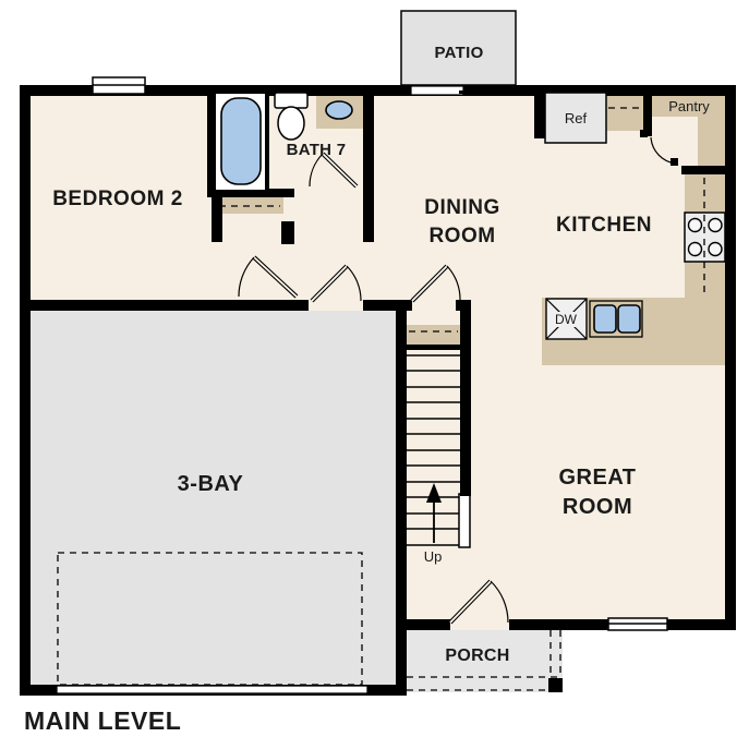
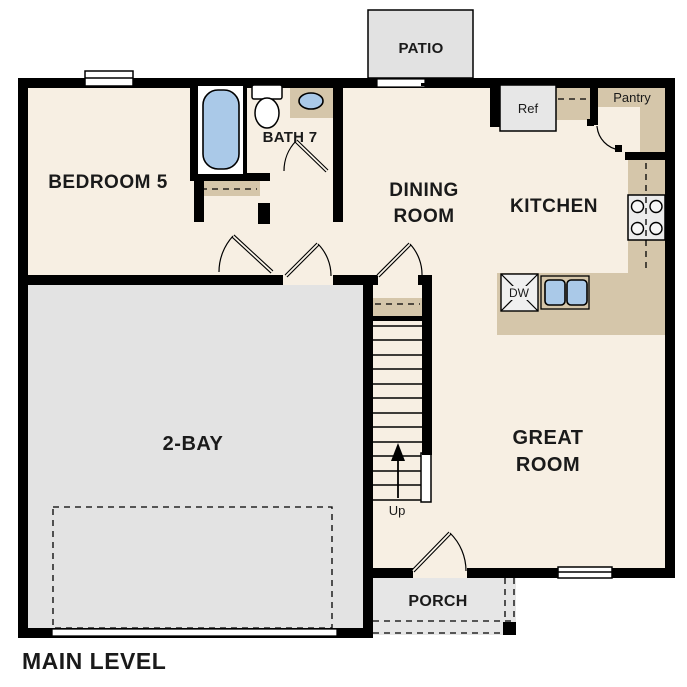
  PATIO
- BEDROOM 2
+ BEDROOM 5
  BATH 7
  DINING
  ROOM
  KITCHEN
  Ref
  Pantry
  DW
- 3-BAY
+ 2-BAY
  GREAT
  ROOM
  Up
  PORCH
  MAIN LEVEL
